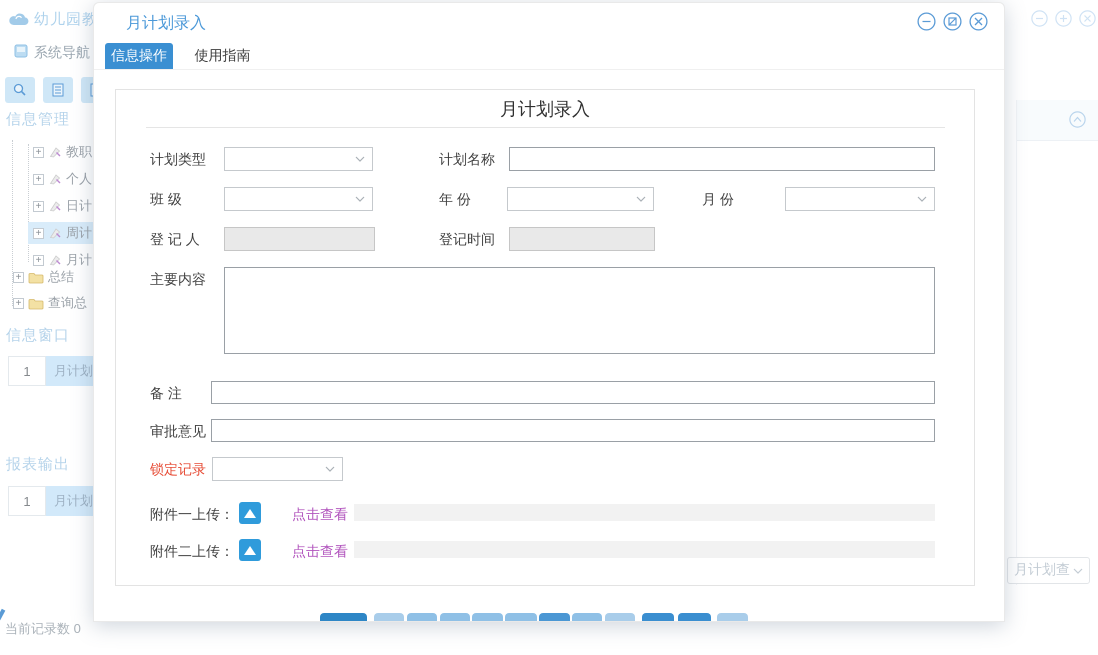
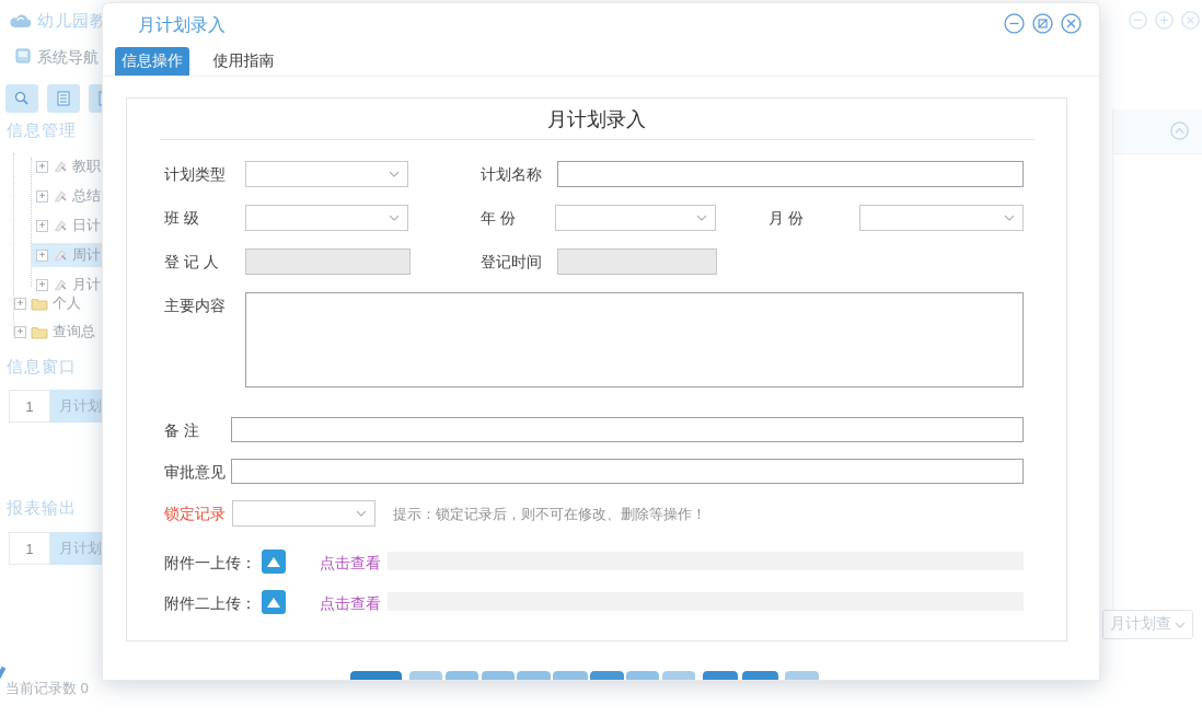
  幼儿园教
  系统导航
  信息管理
  +
  教职
  +
- 个人
+ 总结
  +
  日计
  +
  周计
  +
  月计
  +
- 总结
+ 个人
  +
  查询总
  信息窗口
  1
  月计划
  报表输出
  1
  月计划
  当前记录数 0
  月计划查
  月计划录入
  信息操作
  使用指南
  月计划录入
  计划类型
  计划名称
  班 级
  年 份
  月 份
  登 记 人
  登记时间
  主要内容
  备 注
  审批意见
  锁定记录
+ 提示：锁定记录后，则不可在修改、删除等操作！
  附件一上传：
  点击查看
  附件二上传：
  点击查看
